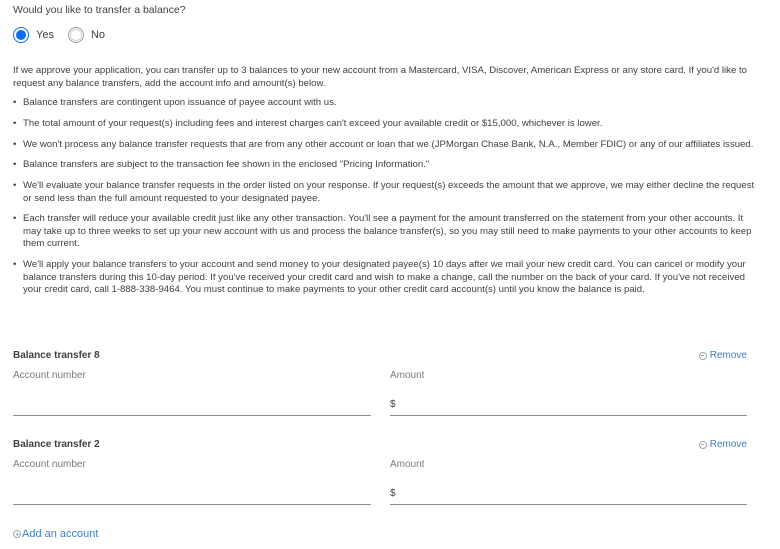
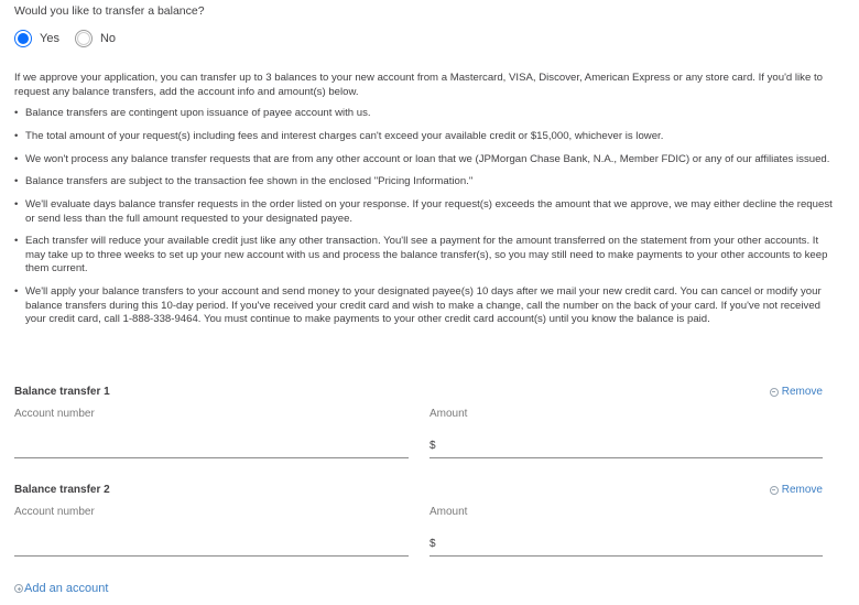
  Would you like to transfer a balance?
  Yes
  No
  If we approve your application, you can transfer up to 3 balances to your new account from a Mastercard, VISA, Discover, American Express or any store card. If you'd like to request any balance transfers, add the account info and amount(s) below.
  Balance transfers are contingent upon issuance of payee account with us.
  The total amount of your request(s) including fees and interest charges can't exceed your available credit or $15,000, whichever is lower.
  We won't process any balance transfer requests that are from any other account or loan that we (JPMorgan Chase Bank, N.A., Member FDIC) or any of our affiliates issued.
  Balance transfers are subject to the transaction fee shown in the enclosed "Pricing Information."
- We'll evaluate your balance transfer requests in the order listed on your response. If your request(s) exceeds the amount that we approve, we may either decline the request or send less than the full amount requested to your designated payee.
+ We'll evaluate days balance transfer requests in the order listed on your response. If your request(s) exceeds the amount that we approve, we may either decline the request or send less than the full amount requested to your designated payee.
  Each transfer will reduce your available credit just like any other transaction. You'll see a payment for the amount transferred on the statement from your other accounts. It may take up to three weeks to set up your new account with us and process the balance transfer(s), so you may still need to make payments to your other accounts to keep them current.
  We'll apply your balance transfers to your account and send money to your designated payee(s) 10 days after we mail your new credit card. You can cancel or modify your balance transfers during this 10-day period. If you've received your credit card and wish to make a change, call the number on the back of your card. If you've not received your credit card, call 1-888-338-9464. You must continue to make payments to your other credit card account(s) until you know the balance is paid.
- Balance transfer 8
+ Balance transfer 1
  Remove
  Account number
  Amount
  $
  Balance transfer 2
  Remove
  Account number
  Amount
  $
  Add an account
